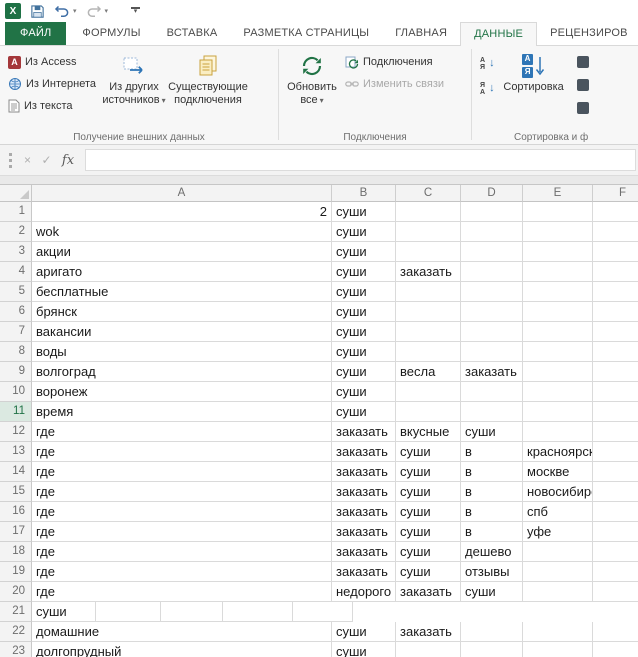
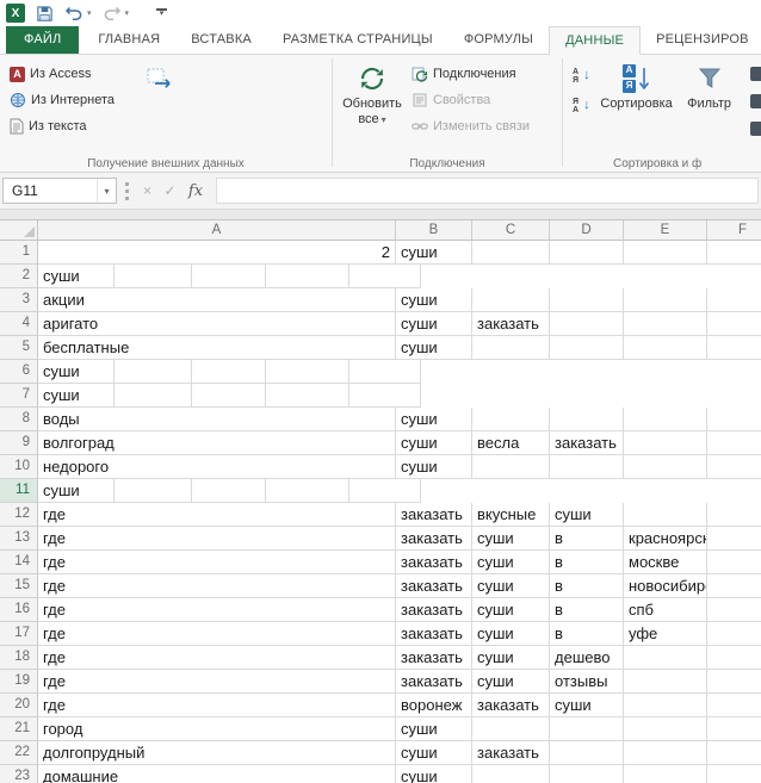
  X
  ФАЙЛ
- ФОРМУЛЫ
+ ГЛАВНАЯ
  ВСТАВКА
  РАЗМЕТКА СТРАНИЦЫ
- ГЛАВНАЯ
+ ФОРМУЛЫ
  ДАННЫЕ
  РЕЦЕНЗИРОВ
  A
  Из Access
  Из Интернета
  Из текста
- Из других источников ▾
- Существующие подключения
  Получение внешних данных
  Обновить все ▾
  Подключения
+ Свойства
  Изменить связи
  Подключения
  ↓
  ↓
  А
  Я
  Сортировка
+ Фильтр
  Сортировка и ф
+ G11
+ ▾
  ×
  ✓
  fx
  A
  B
  C
  D
  E
  F
  1
  2
  суши
  2
- wok
  суши
  3
  акции
  суши
  4
  аригато
  суши
  заказать
  5
  бесплатные
  суши
  6
- брянск
  суши
  7
- вакансии
  суши
  8
  воды
  суши
  9
  волгоград
  суши
  весла
  заказать
  10
- воронеж
+ недорого
  суши
  11
- время
  суши
  12
  где
  заказать
  вкусные
  суши
  13
  где
  заказать
  суши
  в
  красноярск
  14
  где
  заказать
  суши
  в
  москве
  15
  где
  заказать
  суши
  в
  новосибир
  16
  где
  заказать
  суши
  в
  спб
  17
  где
  заказать
  суши
  в
  уфе
  18
  где
  заказать
  суши
  дешево
  19
  где
  заказать
  суши
  отзывы
  20
  где
- недорого
+ воронеж
  заказать
  суши
  21
+ город
  суши
  22
- домашние
+ долгопрудный
  суши
  заказать
  23
- долгопрудный
+ домашние
  суши
